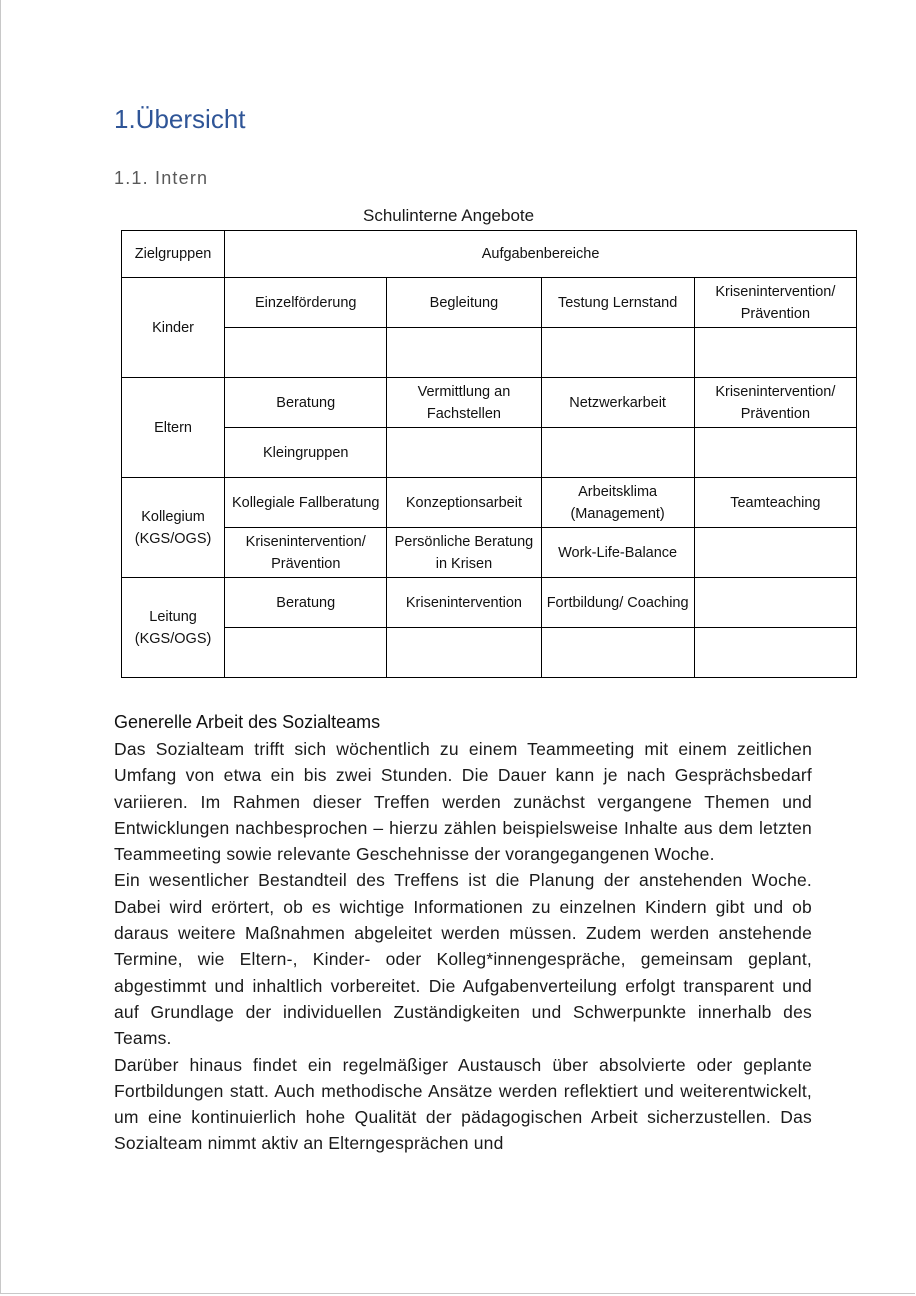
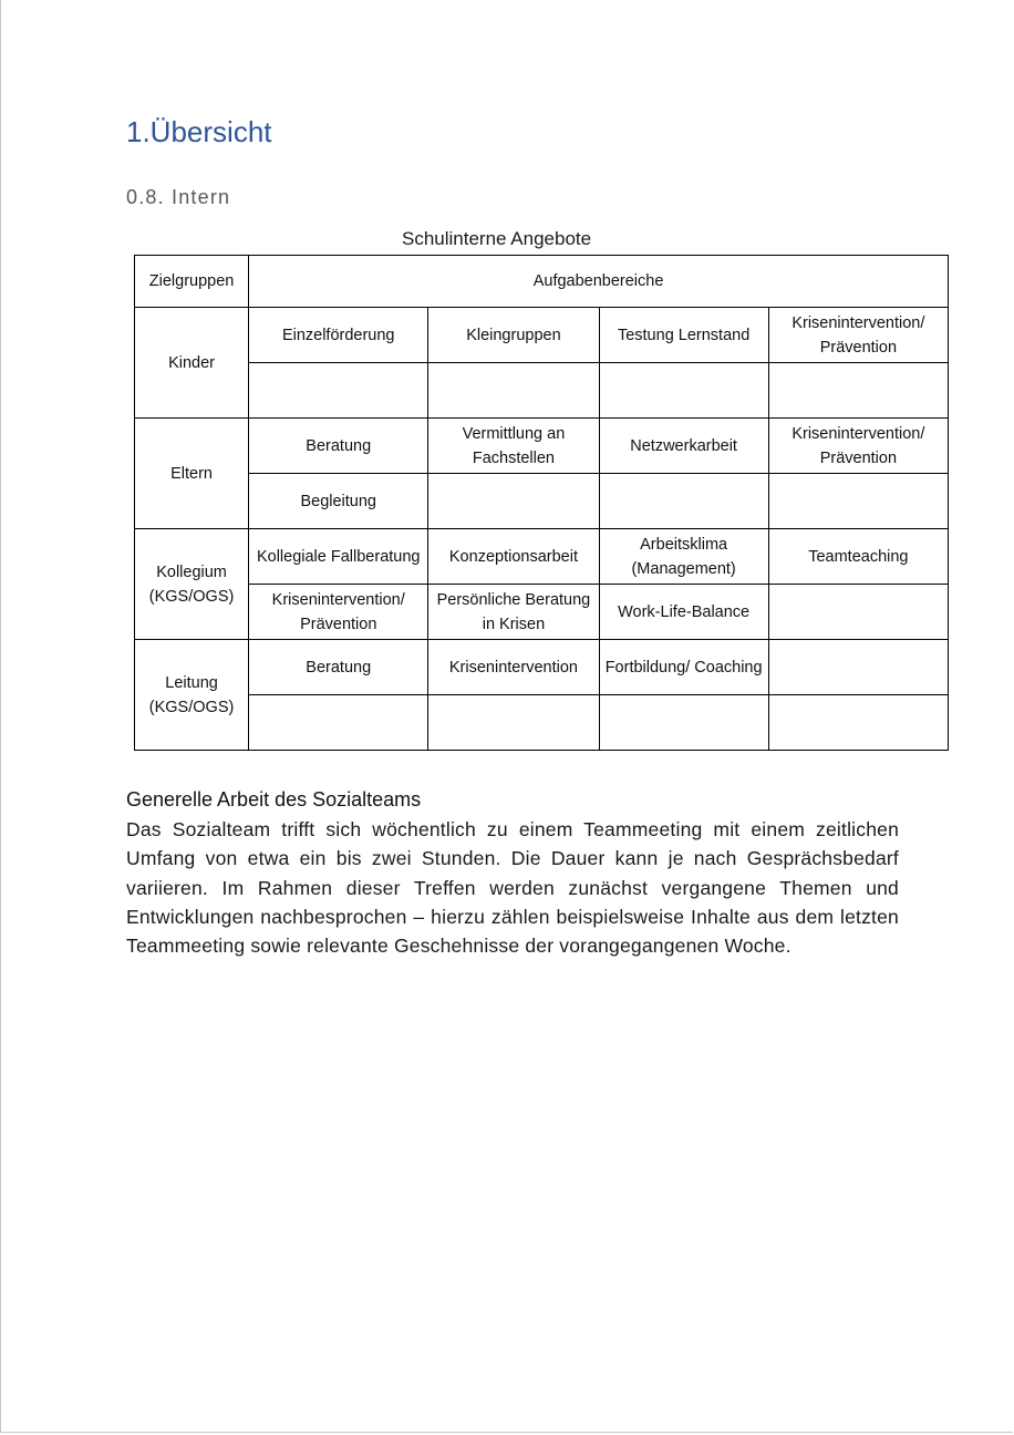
  1.Übersicht
- 1.1. Intern
+ 0.8. Intern
  Schulinterne Angebote
  Zielgruppen	Aufgabenbereiche
- Kinder	Einzelförderung	Begleitung	Testung Lernstand	Krisenintervention/ Prävention
+ Kinder	Einzelförderung	Kleingruppen	Testung Lernstand	Krisenintervention/ Prävention
  Eltern	Beratung	Vermittlung an Fachstellen	Netzwerkarbeit	Krisenintervention/ Prävention
- Kleingruppen
+ Begleitung
  Kollegium (KGS/OGS)	Kollegiale Fallberatung	Konzeptionsarbeit	Arbeitsklima (Management)	Teamteaching
  Krisenintervention/ Prävention	Persönliche Beratung in Krisen	Work-Life-Balance
  Leitung (KGS/OGS)	Beratung	Krisenintervention	Fortbildung/ Coaching
  Generelle Arbeit des Sozialteams
  Das Sozialteam trifft sich wöchentlich zu einem Teammeeting mit einem zeitlichen Umfang von etwa ein bis zwei Stunden. Die Dauer kann je nach Gesprächsbedarf variieren. Im Rahmen dieser Treffen werden zunächst vergangene Themen und Entwicklungen nachbesprochen – hierzu zählen beispielsweise Inhalte aus dem letzten Teammeeting sowie relevante Geschehnisse der vorangegangenen Woche.
- Ein wesentlicher Bestandteil des Treffens ist die Planung der anstehenden Woche. Dabei wird erörtert, ob es wichtige Informationen zu einzelnen Kindern gibt und ob daraus weitere Maßnahmen abgeleitet werden müssen. Zudem werden anstehende Termine, wie Eltern-, Kinder- oder Kolleg*innengespräche, gemeinsam geplant, abgestimmt und inhaltlich vorbereitet. Die Aufgabenverteilung erfolgt transparent und auf Grundlage der individuellen Zuständigkeiten und Schwerpunkte innerhalb des Teams.
- Darüber hinaus findet ein regelmäßiger Austausch über absolvierte oder geplante Fortbildungen statt. Auch methodische Ansätze werden reflektiert und weiterentwickelt, um eine kontinuierlich hohe Qualität der pädagogischen Arbeit sicherzustellen. Das Sozialteam nimmt aktiv an Elterngesprächen und
